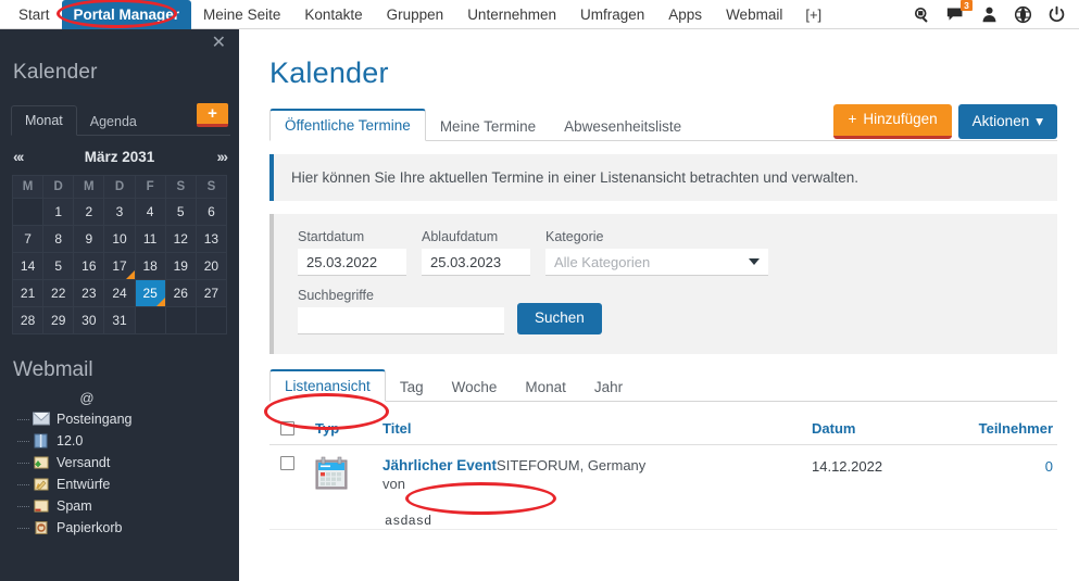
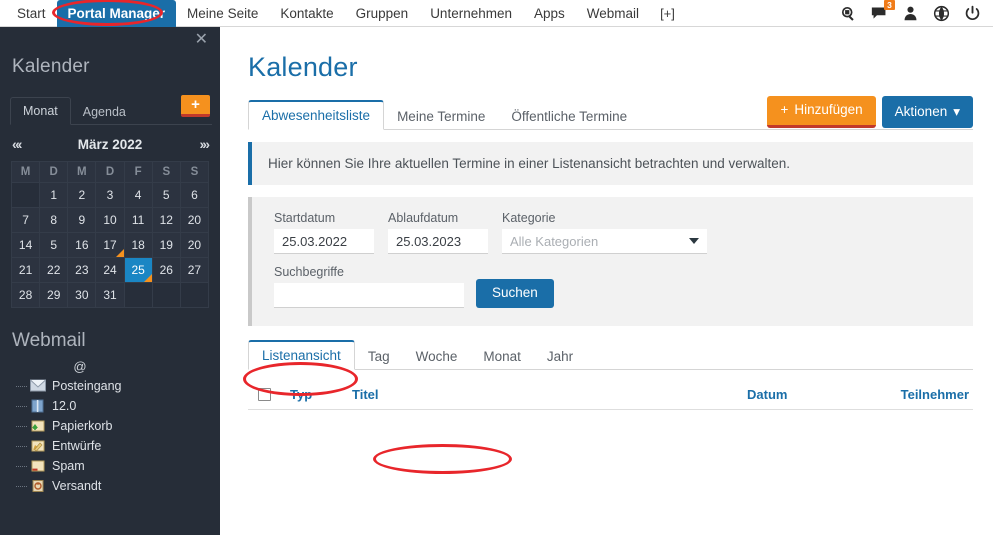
  Start
  Portal Manager
  Meine Seite
  Kontakte
  Gruppen
  Unternehmen
- Umfragen
  Apps
  Webmail
  [+]
  3
  ✕
  Kalender
  Monat
  Agenda
  +
  «‹
- März 2031
+ März 2022
  ›»
  M	D	M	D	F	S	S
  	1	2	3	4	5	6
- 7	8	9	10	11	12	13
+ 7	8	9	10	11	12	20
  14	5	16	17	18	19	20
  21	22	23	24	25	26	27
  28	29	30	31
  Webmail
  @
  Posteingang
  12.0
- Versandt
+ Papierkorb
  Entwürfe
  Spam
- Papierkorb
+ Versandt
  Kalender
- Öffentliche Termine
+ Abwesenheitsliste
  Meine Termine
- Abwesenheitsliste
+ Öffentliche Termine
  +
  Hinzufügen
  Aktionen
  ▾
  Hier können Sie Ihre aktuellen Termine in einer Listenansicht betrachten und verwalten.
  Startdatum
  25.03.2022
  Ablaufdatum
  25.03.2023
  Kategorie
  Alle Kategorien
  Suchbegriffe
  Suchen
  Listenansicht
  Tag
  Woche
  Monat
  Jahr
  Typ
  Titel
  Datum
  Teilnehmer
- Jährlicher EventSITEFORUM, Germany
- von
- asdasd
- 14.12.2022
- 0
